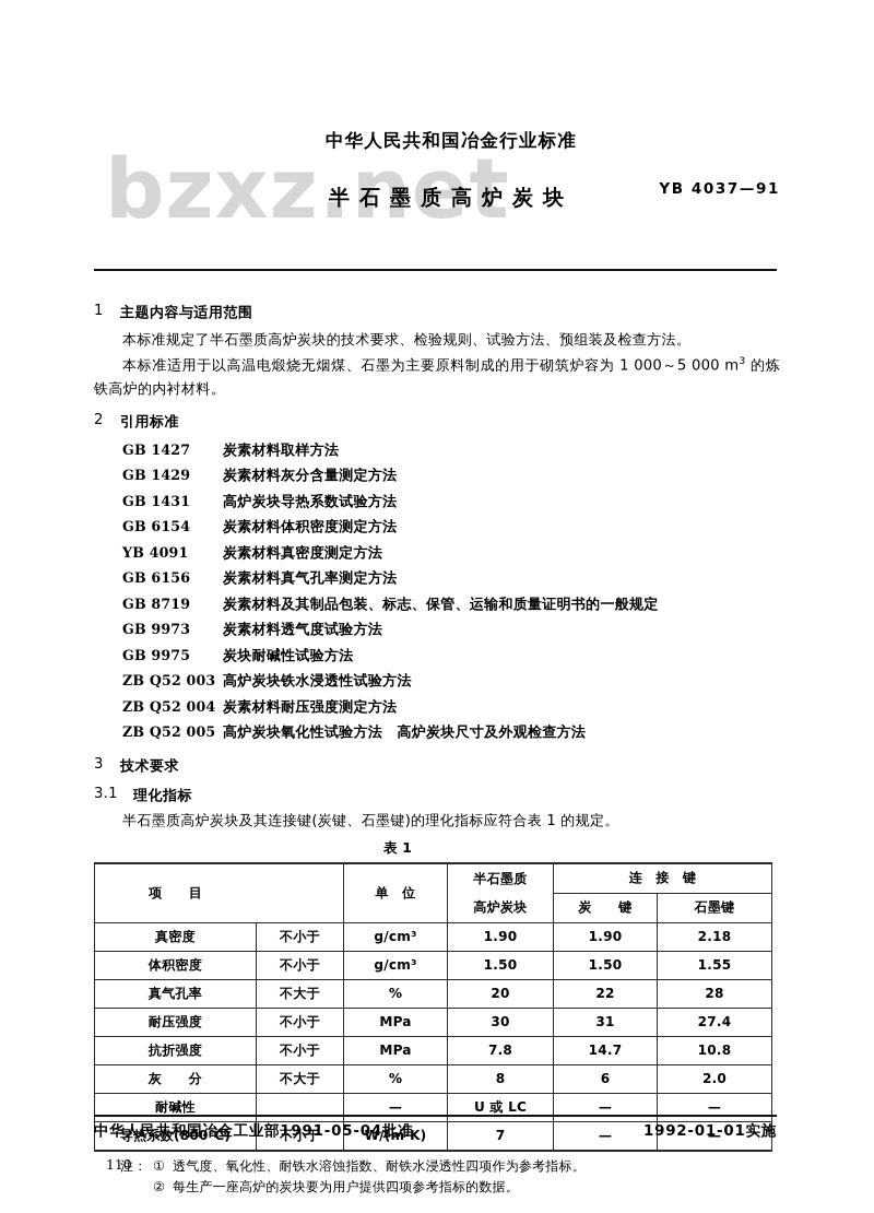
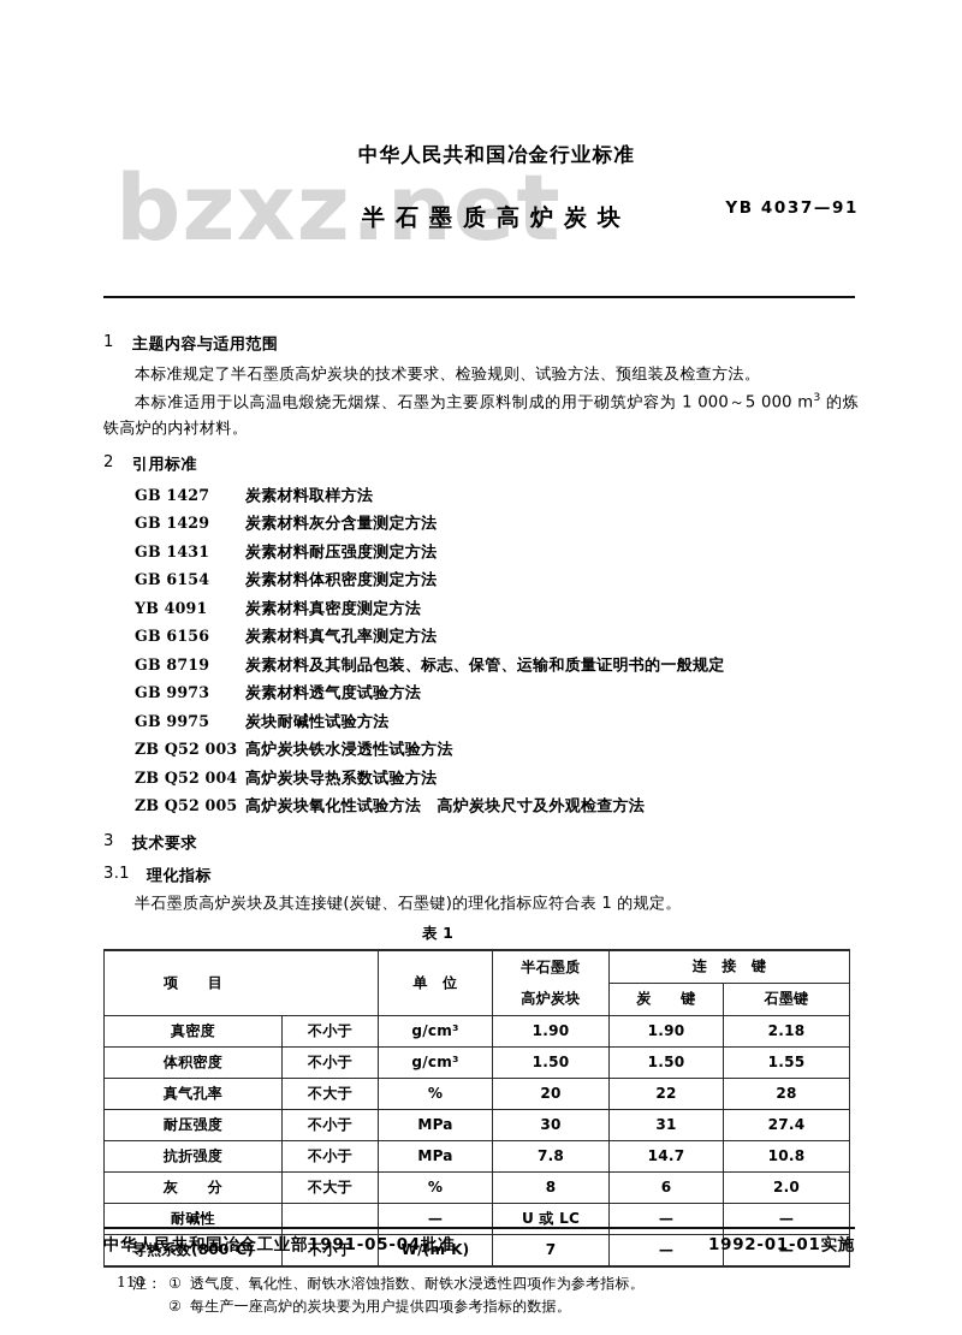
  bzxz.net
  中华人民共和国冶金行业标准
  半石墨质高炉炭块
  YB 4037—91
  1
  主题内容与适用范围
  本标准规定了半石墨质高炉炭块的技术要求、检验规则、试验方法、预组装及检查方法。
  本标准适用于以高温电煅烧无烟煤、石墨为主要原料制成的用于砌筑炉容为 1 000～5 000 m3 的炼铁高炉的内衬材料。
  2
  引用标准
  GB 1427
  炭素材料取样方法
  GB 1429
  炭素材料灰分含量测定方法
  GB 1431
- 高炉炭块导热系数试验方法
+ 炭素材料耐压强度测定方法
  GB 6154
  炭素材料体积密度测定方法
  YB 4091
  炭素材料真密度测定方法
  GB 6156
  炭素材料真气孔率测定方法
  GB 8719
  炭素材料及其制品包装、标志、保管、运输和质量证明书的一般规定
  GB 9973
  炭素材料透气度试验方法
  GB 9975
  炭块耐碱性试验方法
  ZB Q52 003
  高炉炭块铁水浸透性试验方法
  ZB Q52 004
- 炭素材料耐压强度测定方法
+ 高炉炭块导热系数试验方法
  ZB Q52 005
  高炉炭块氧化性试验方法 高炉炭块尺寸及外观检查方法
  3
  技术要求
  3.1
  理化指标
  半石墨质高炉炭块及其连接键(炭键、石墨键)的理化指标应符合表 1 的规定。
  表 1
  项 目		单 位	半石墨质	连 接 键
  高炉炭块	炭 键	石墨键
  真密度	不小于	g/cm³	1.90	1.90	2.18
  体积密度	不小于	g/cm³	1.50	1.50	1.55
  真气孔率	不大于	%	20	22	28
  耐压强度	不小于	MPa	30	31	27.4
  抗折强度	不小于	MPa	7.8	14.7	10.8
  灰 分	不大于	%	8	6	2.0
  耐碱性		—	U 或 LC	—	—
  导热系数(800℃)	不小于	W/(m·K)	7	—	—
  注：
  ①
  透气度、氧化性、耐铁水溶蚀指数、耐铁水浸透性四项作为参考指标。
  ②
  每生产一座高炉的炭块要为用户提供四项参考指标的数据。
  中华人民共和国冶金工业部1991-05-04批准
  1992-01-01实施
  110
